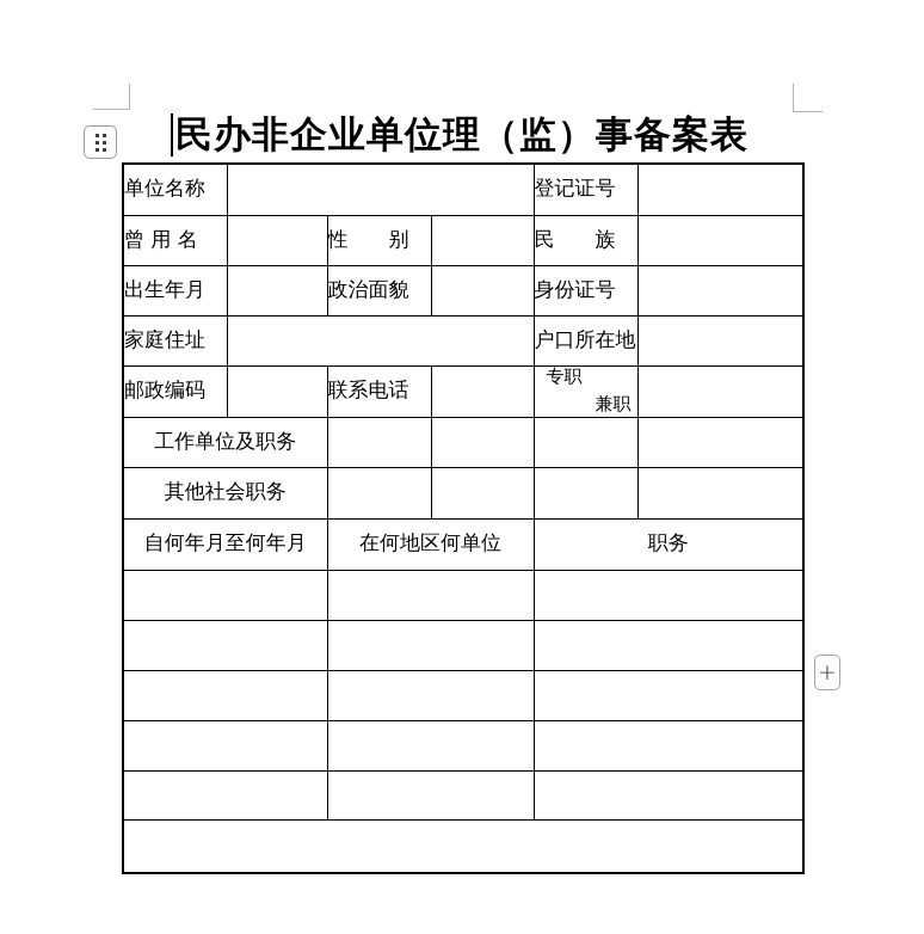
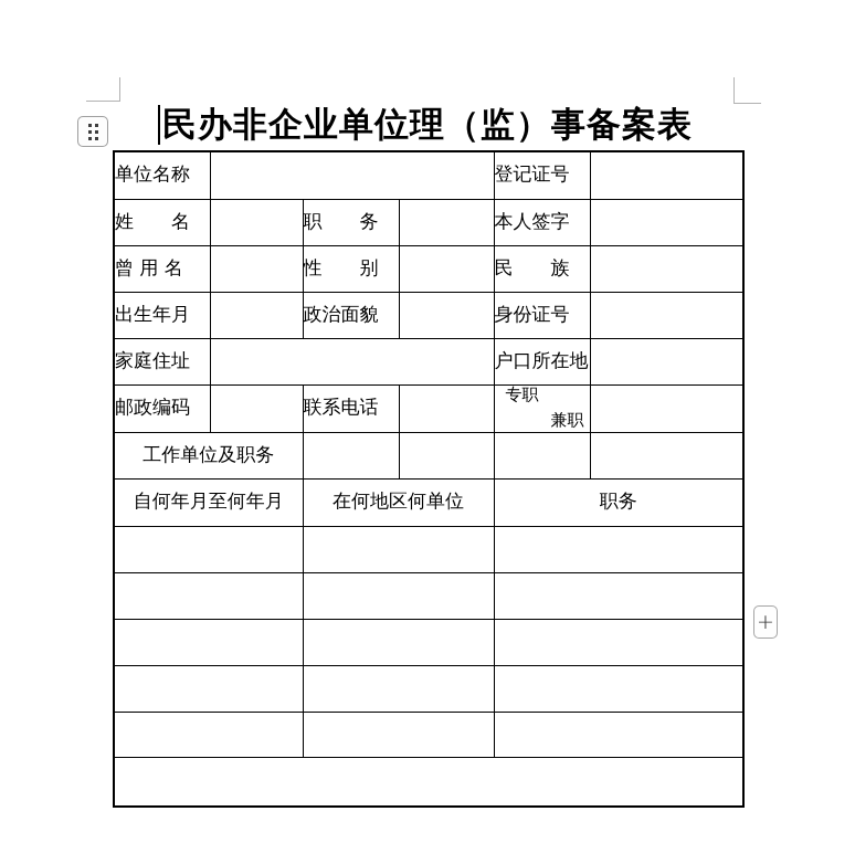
  民办非企业单位理（监）事备案表
  单位名称		登记证号
+ 姓 名		职 务		本人签字
  曾 用 名		性 别		民 族
  出生年月		政治面貌		身份证号
  家庭住址		户口所在地
  邮政编码		联系电话		兼职 专职
  工作单位及职务
- 其他社会职务
  自何年月至何年月	在何地区何单位	职务
  +
